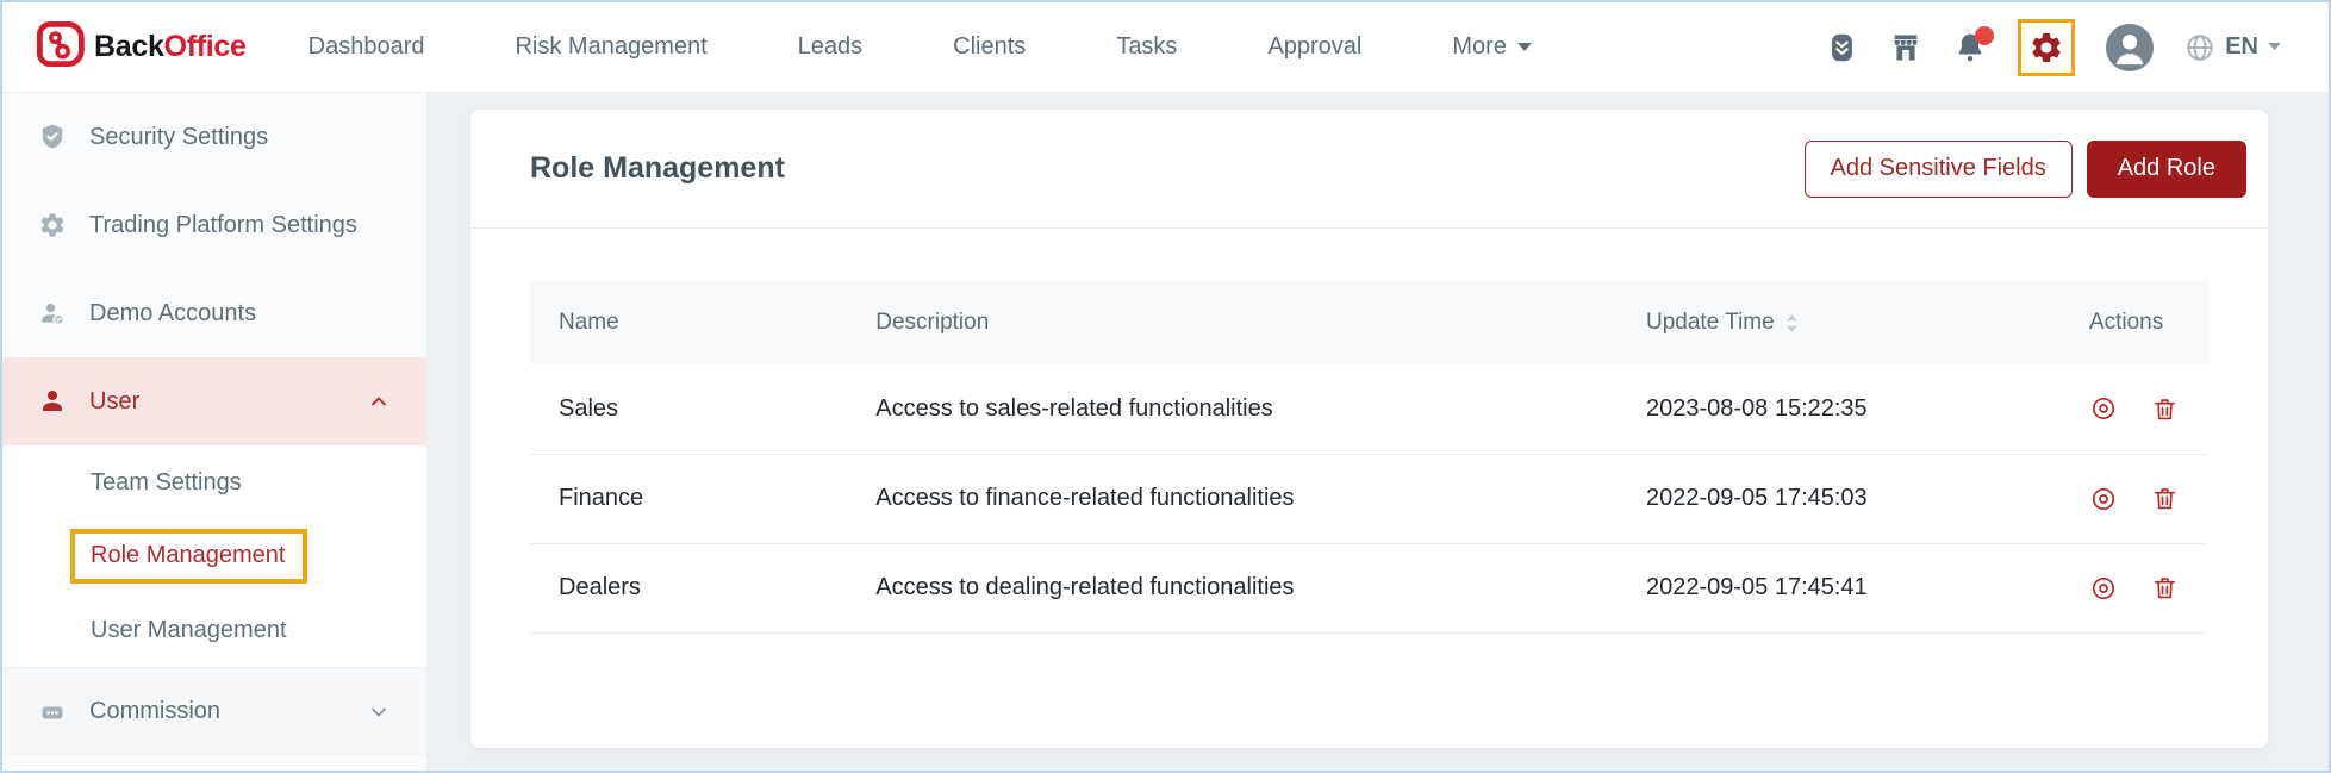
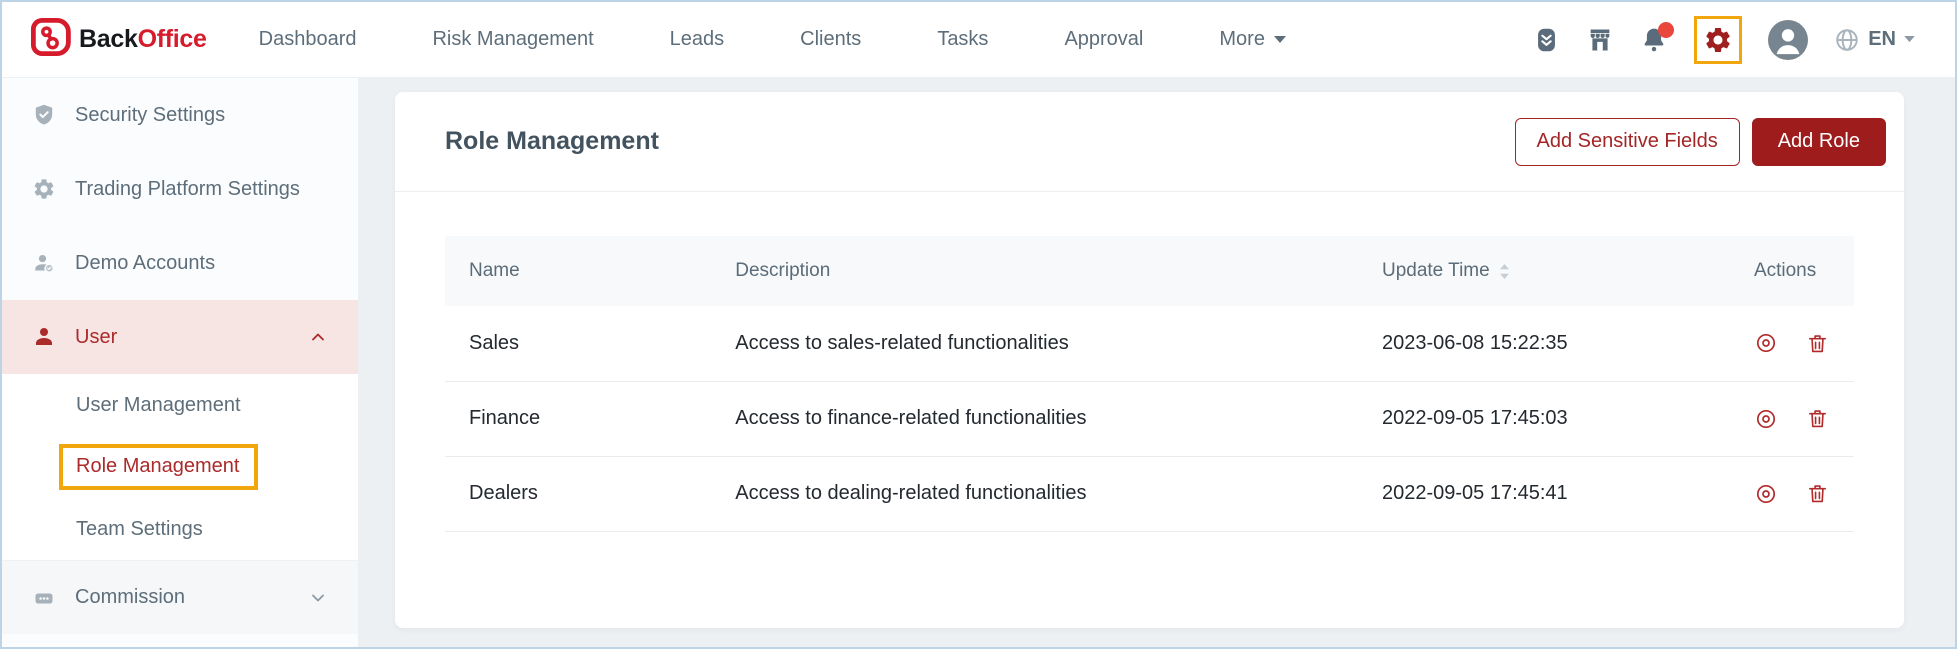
  BackOffice
  Dashboard
  Risk Management
  Leads
  Clients
  Tasks
  Approval
  More
  EN
  Security Settings
  Trading Platform Settings
  Demo Accounts
  User
- Team Settings
+ User Management
  Role Management
- User Management
+ Team Settings
  Commission
  Role Management
  Add Sensitive Fields
  Add Role
  Name	Description	Update Time	Actions
- Sales	Access to sales-related functionalities	2023-08-08 15:22:35
+ Sales	Access to sales-related functionalities	2023-06-08 15:22:35
  Finance	Access to finance-related functionalities	2022-09-05 17:45:03
  Dealers	Access to dealing-related functionalities	2022-09-05 17:45:41
